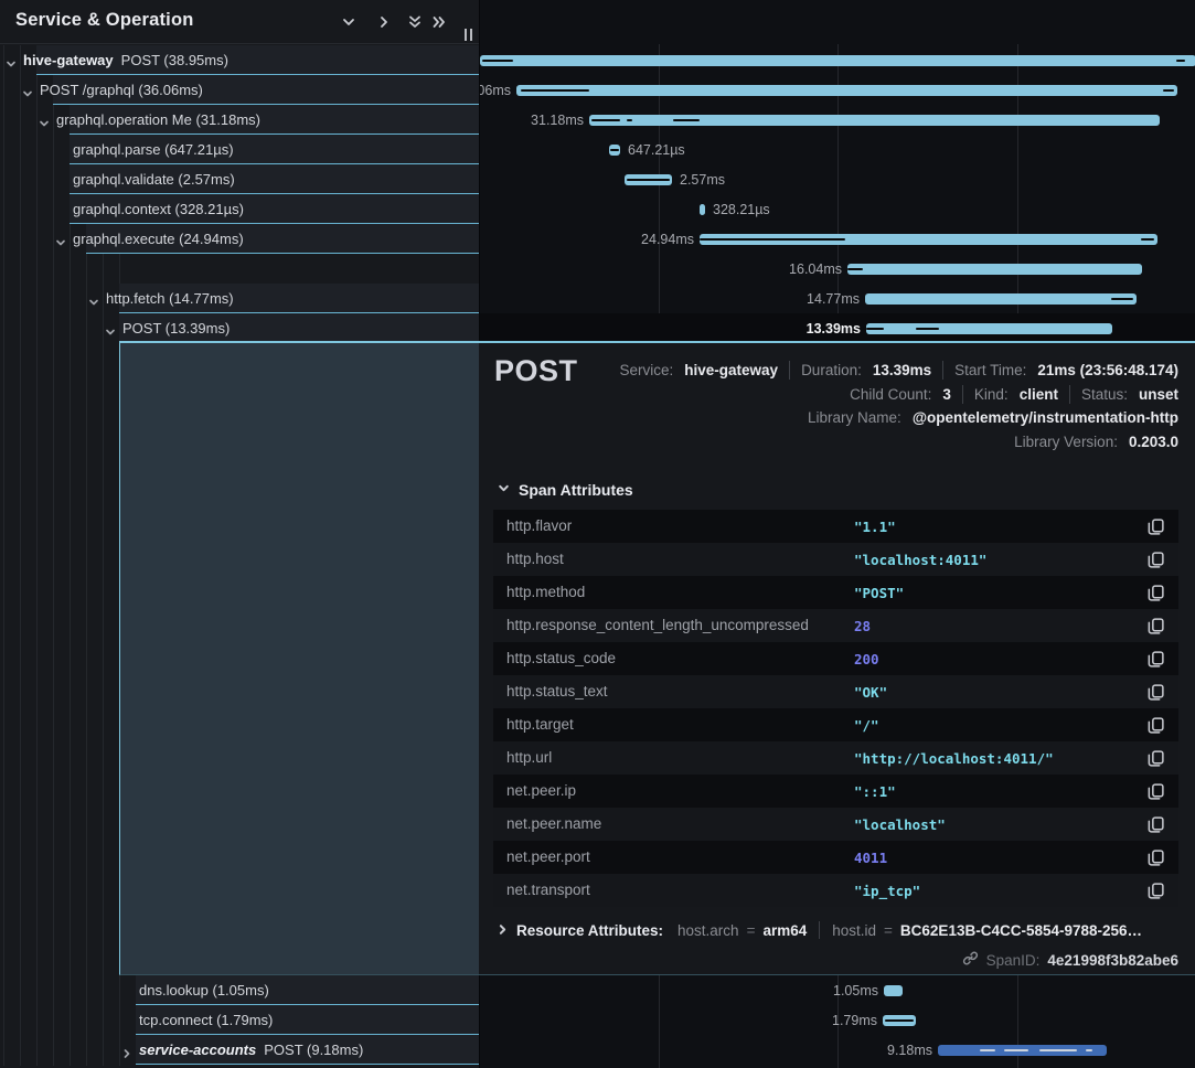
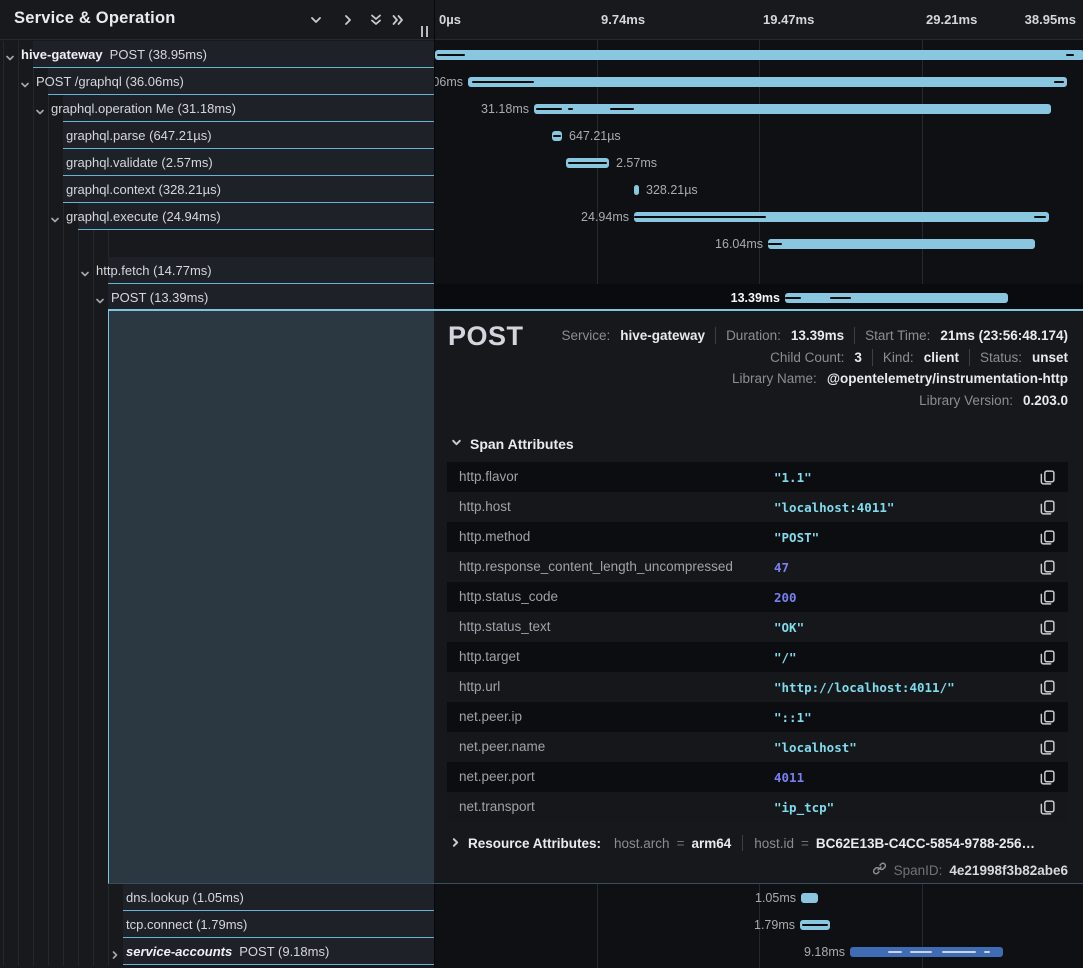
  hive-gateway POST (38.95ms)
  POST /graphql (36.06ms)
  graphql.operation Me (31.18ms)
  graphql.parse (647.21µs)
  graphql.validate (2.57ms)
  graphql.context (328.21µs)
  graphql.execute (24.94ms)
  http.fetch (14.77ms)
  POST (13.39ms)
  dns.lookup (1.05ms)
  tcp.connect (1.79ms)
  service-accounts POST (9.18ms)
  Service & Operation
+ 0µs
+ 9.74ms
+ 19.47ms
+ 29.21ms
+ 38.95ms
  31.18ms
  647.21µs
  2.57ms
  328.21µs
  24.94ms
  16.04ms
- 14.77ms
  13.39ms
  1.05ms
  1.79ms
  9.18ms
  POST
  Service:
  hive-gateway
  Duration:
  13.39ms
  Start Time:
  21ms (23:56:48.174)
  Child Count:
  3
  Kind:
  client
  Status:
  unset
  Library Name:
  @opentelemetry/instrumentation-http
  Library Version:
  0.203.0
  Span Attributes
  http.flavor
  "1.1"
  http.host
  "localhost:4011"
  http.method
  "POST"
  http.response_content_length_uncompressed
- 28
+ 47
  http.status_code
  200
  http.status_text
  "OK"
  http.target
  "/"
  http.url
  "http://localhost:4011/"
  net.peer.ip
  "::1"
  net.peer.name
  "localhost"
  net.peer.port
  4011
  net.transport
  "ip_tcp"
  Resource Attributes:
  host.arch
  =
  arm64
  host.id
  =
  BC62E13B-C4CC-5854-9788-256…
  SpanID:
  4e21998f3b82abe6
